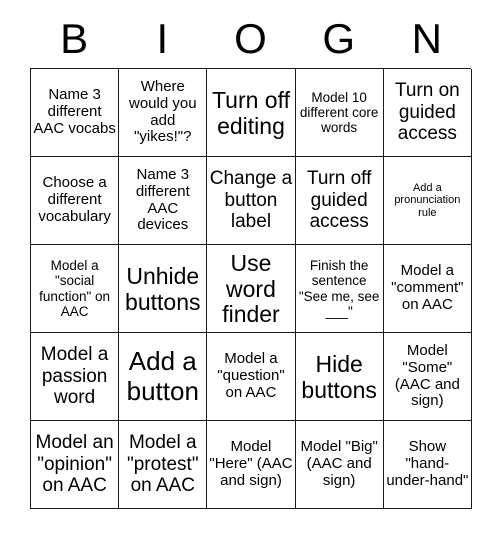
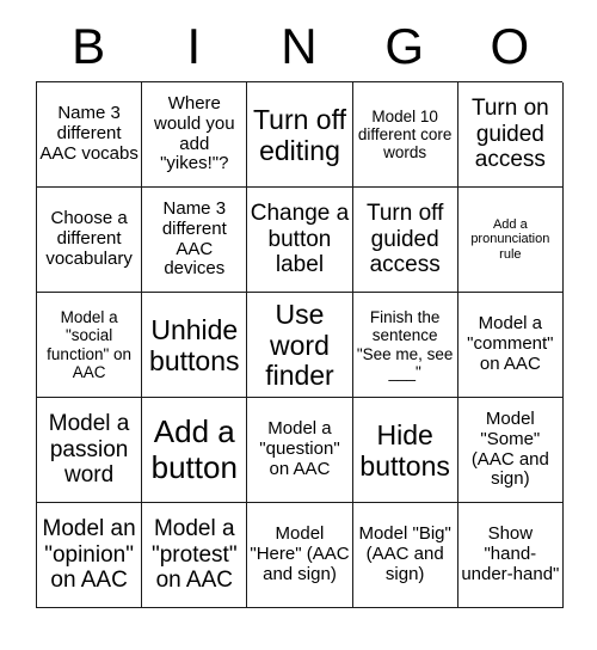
  B
  I
- O
+ N
  G
- N
+ O
  Name 3 different AAC vocabs
  Where would you add "yikes!"?
  Turn off editing
  Model 10 different core words
  Turn on guided access
  Choose a different vocabulary
  Name 3 different AAC devices
  Change a button label
  Turn off guided access
  Add a pronunciation rule
  Model a "social function" on AAC
  Unhide buttons
  Use word finder
  Finish the sentence "See me, see ___"
  Model a "comment" on AAC
  Model a passion word
  Add a button
  Model a "question" on AAC
  Hide buttons
  Model "Some" (AAC and sign)
  Model an "opinion" on AAC
  Model a "protest" on AAC
  Model "Here" (AAC and sign)
  Model "Big" (AAC and sign)
  Show "hand-under-hand"
